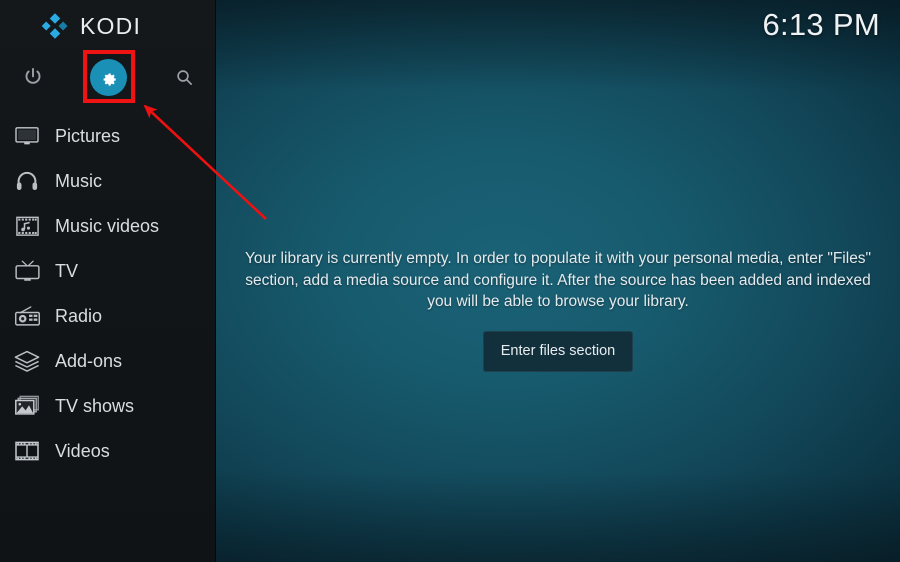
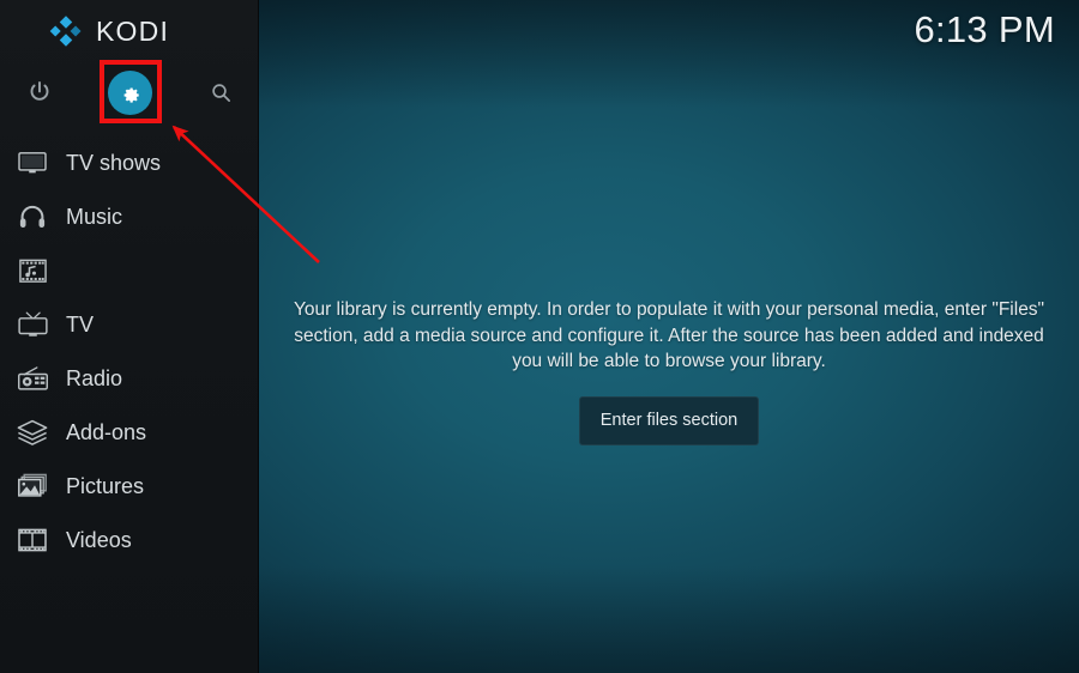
  6:13 PM
  Your library is currently empty. In order to populate it with your personal media, enter "Files" section, add a media source and configure it. After the source has been added and indexed you will be able to browse your library.
  Enter files section
  KODI
- Pictures
+ TV shows
  Music
- Music videos
  TV
  Radio
  Add-ons
- TV shows
+ Pictures
  Videos
